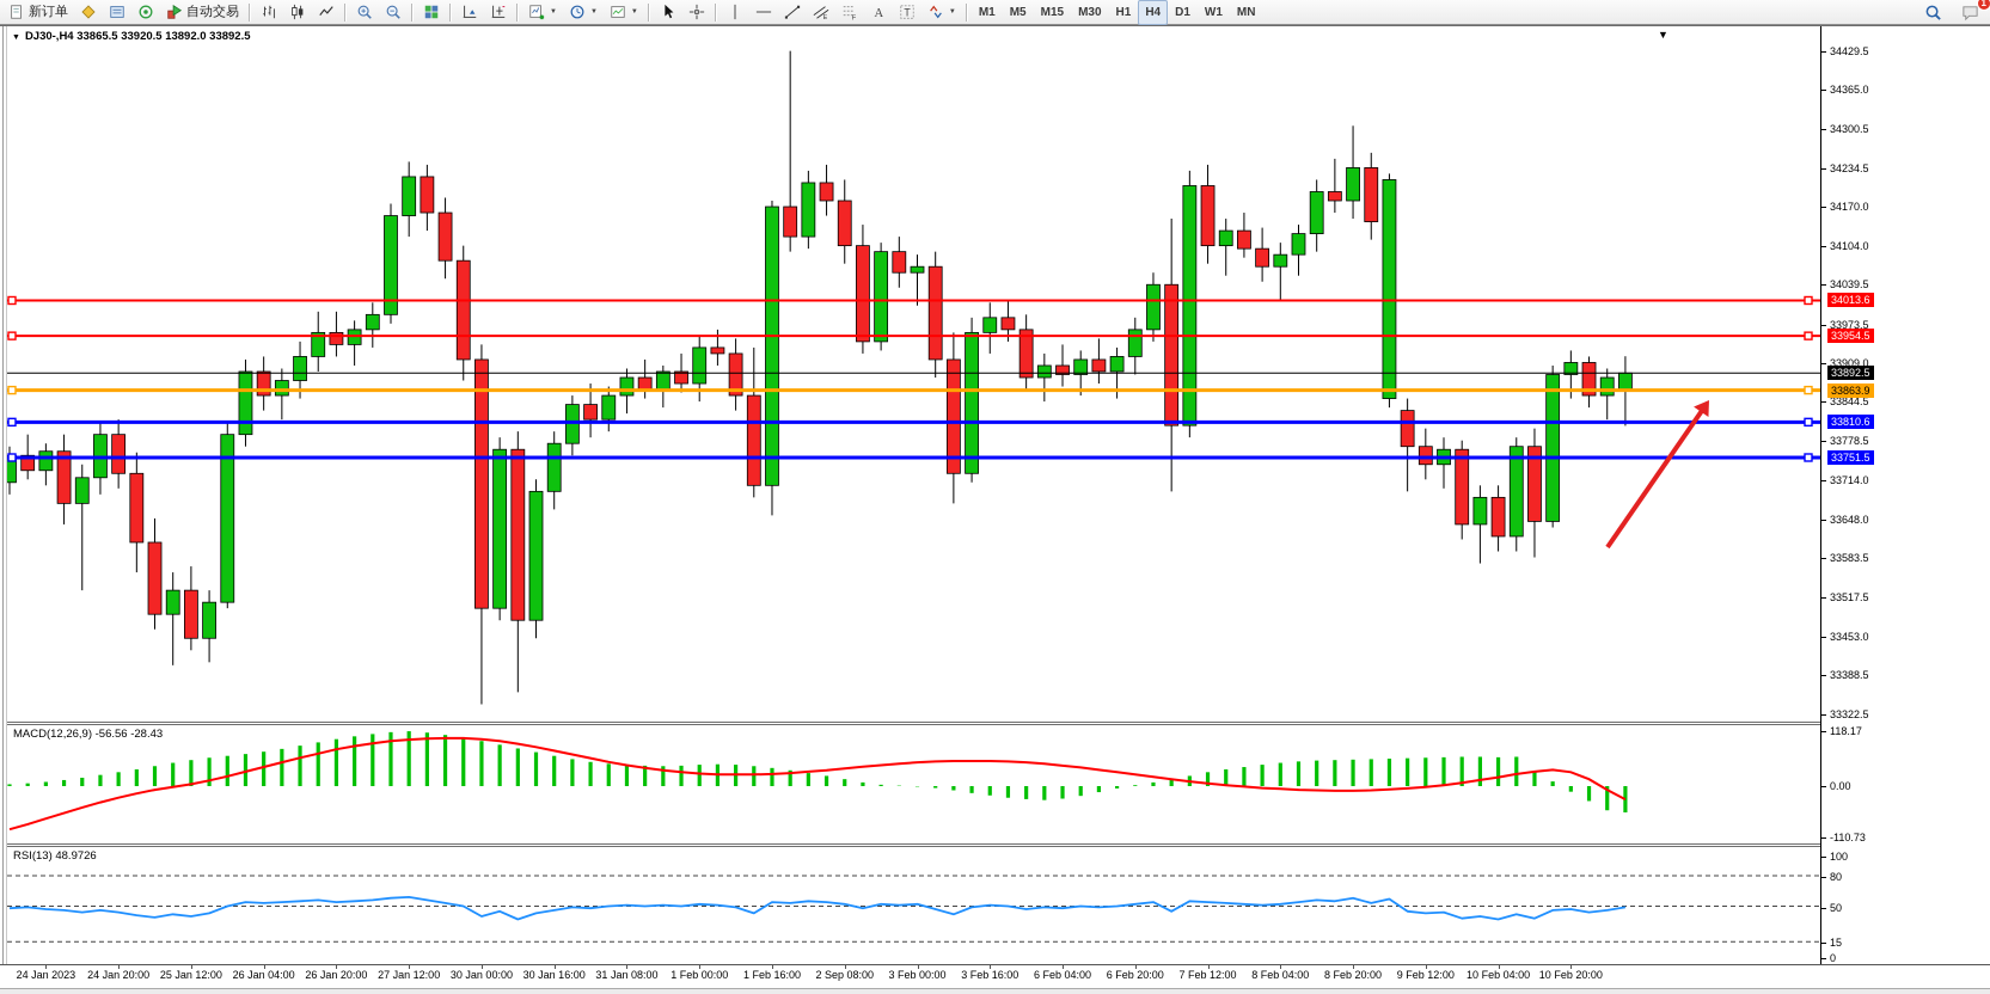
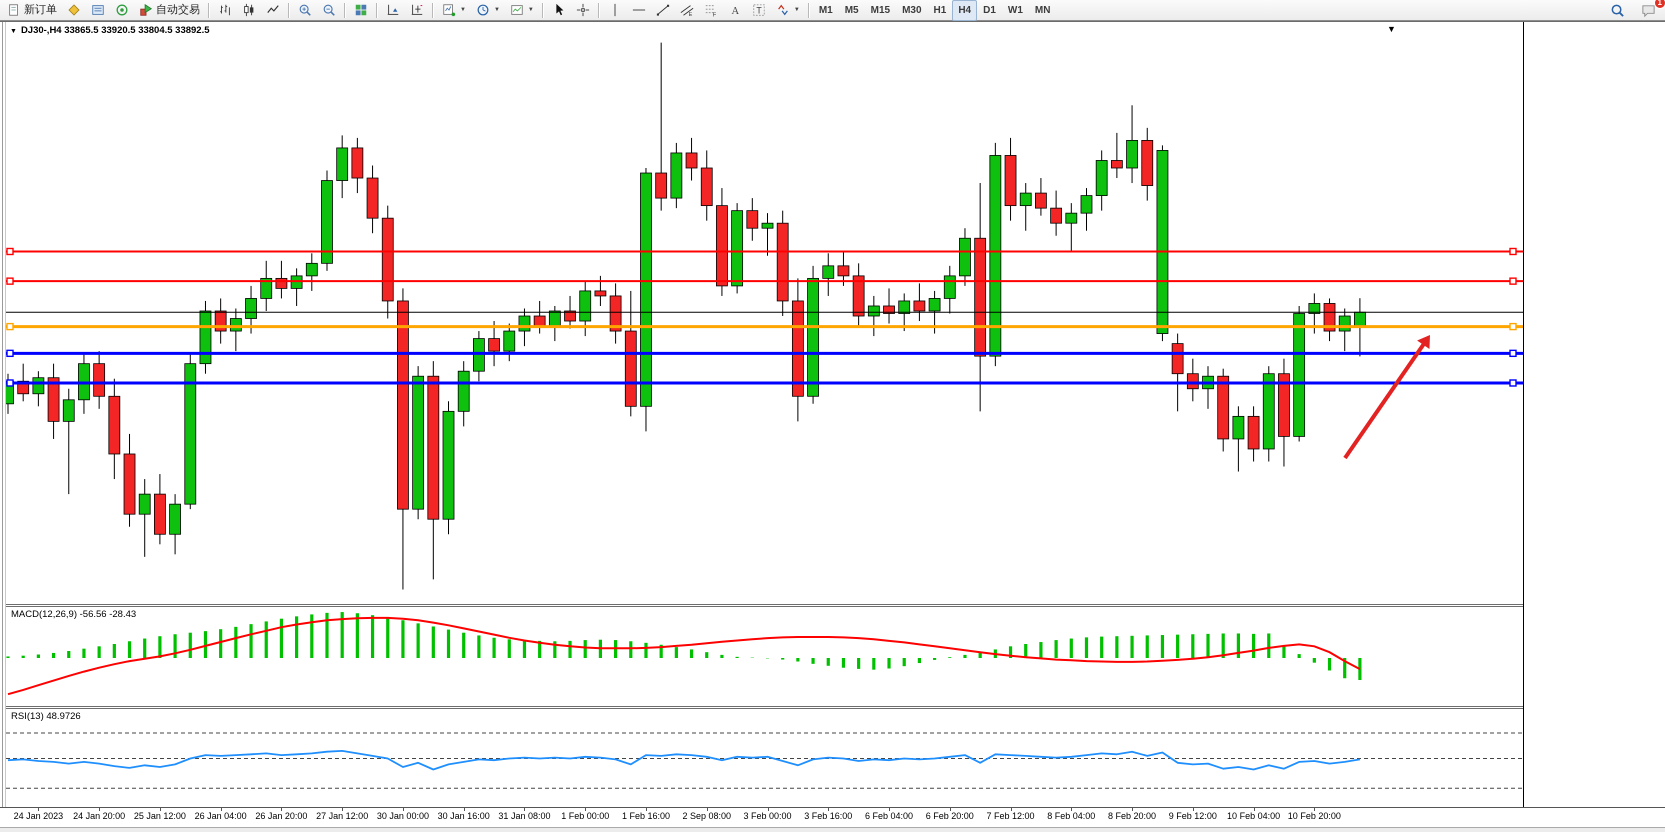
  新订单
  自动交易
  A
  T
  M1
  M5
  M15
  M30
  H1
  H4
  D1
  W1
  MN
  1
- DJ30-,H4 33865.5 33920.5 13892.0 33892.5
+ DJ30-,H4 33865.5 33920.5 33804.5 33892.5
  ▼
  MACD(12,26,9) -56.56 -28.43
  RSI(13) 48.9726
- 34429.5
- 34365.0
- 34300.5
- 34234.5
- 34170.0
- 34104.0
- 34039.5
- 33973.5
- 33909.0
- 33844.5
- 33778.5
- 33714.0
- 33648.0
- 33583.5
- 33517.5
- 33453.0
- 33388.5
- 33322.5
- 34013.6
- 33954.5
- 33892.5
- 33863.9
- 33810.6
- 33751.5
- 118.17
- 0.00
- -110.73
- 100
- 80
- 50
- 15
- 0
  24 Jan 2023
  24 Jan 20:00
  25 Jan 12:00
  26 Jan 04:00
  26 Jan 20:00
  27 Jan 12:00
  30 Jan 00:00
  30 Jan 16:00
  31 Jan 08:00
  1 Feb 00:00
  1 Feb 16:00
  2 Sep 08:00
  3 Feb 00:00
  3 Feb 16:00
  6 Feb 04:00
  6 Feb 20:00
  7 Feb 12:00
  8 Feb 04:00
  8 Feb 20:00
  9 Feb 12:00
  10 Feb 04:00
  10 Feb 20:00
